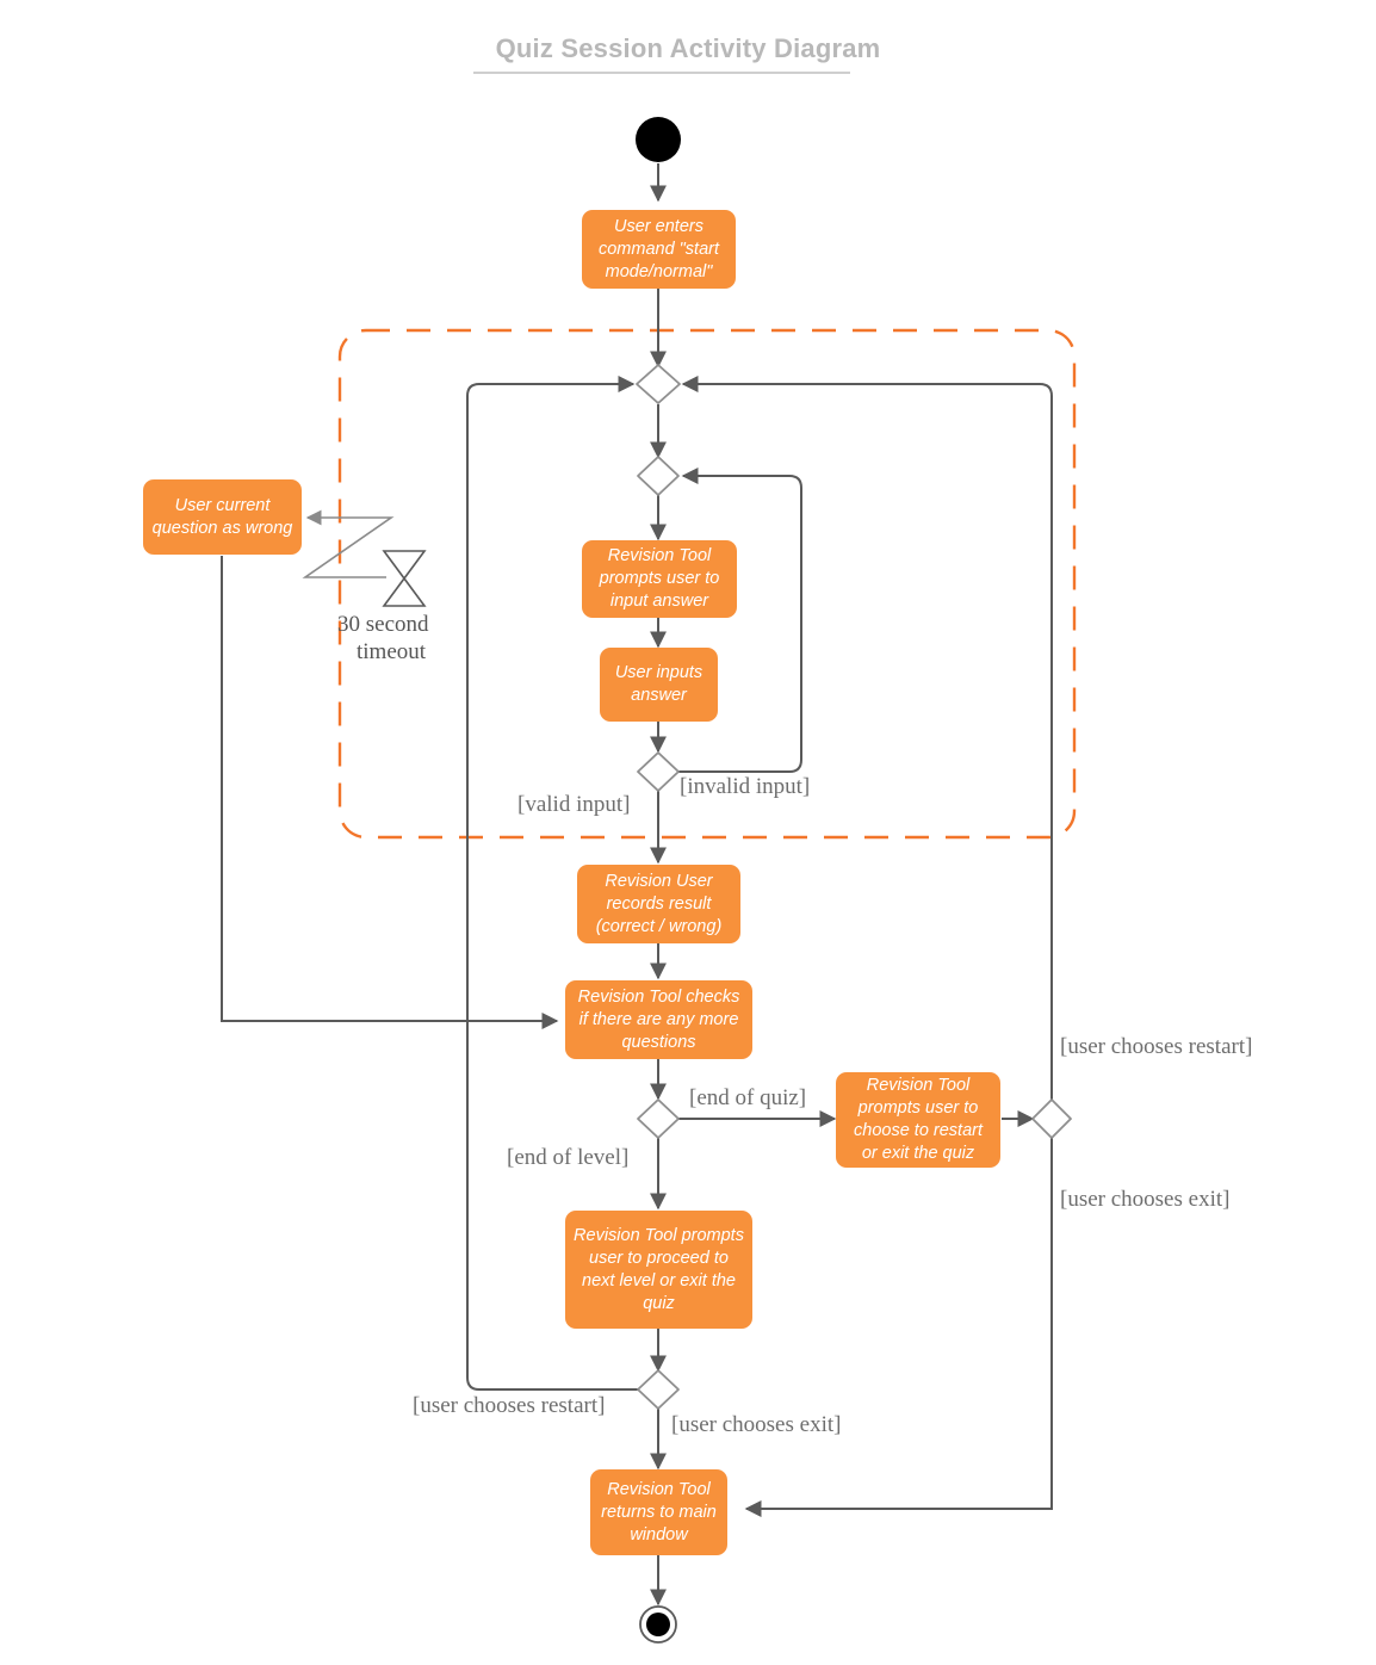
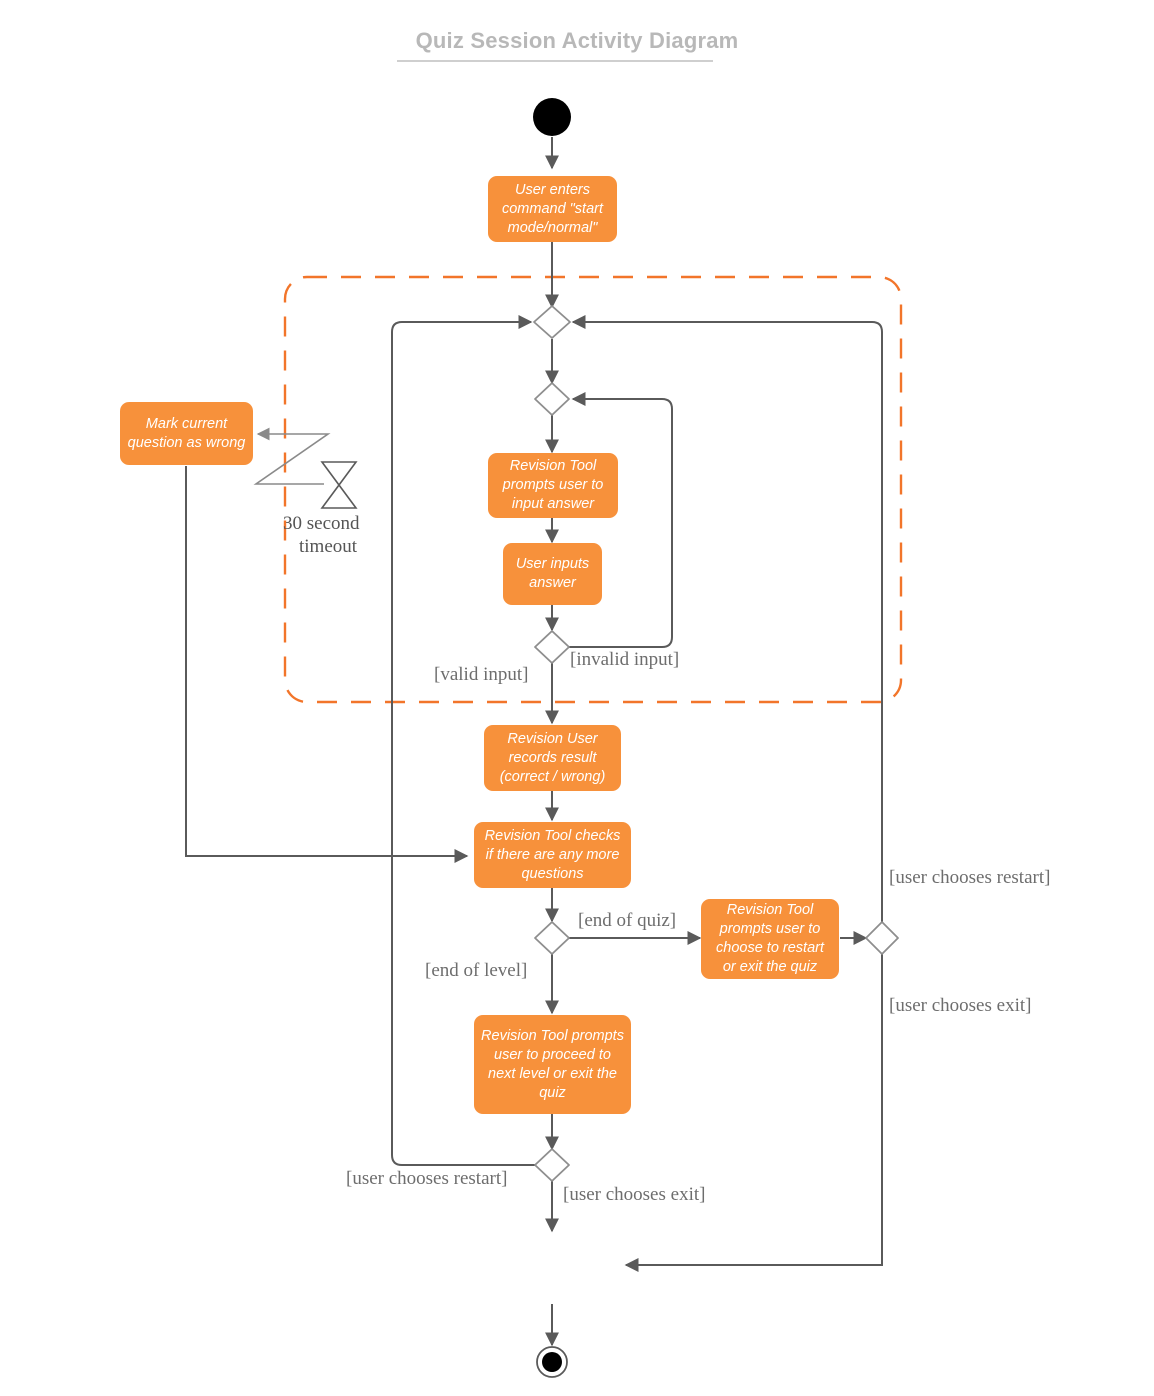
  Quiz Session Activity Diagram
  User enters command "start mode/normal"
- User current question as wrong
+ Mark current question as wrong
  Revision Tool prompts user to input answer
  User inputs answer
  Revision User records result (correct / wrong)
  Revision Tool checks if there are any more questions
  Revision Tool prompts user to choose to restart or exit the quiz
  Revision Tool prompts user to proceed to next level or exit the quiz
- Revision Tool returns to main window
  30 second
  timeout
  [valid input]
  [invalid input]
  [end of quiz]
  [end of level]
  [user chooses restart]
  [user chooses exit]
  [user chooses restart]
  [user chooses exit]
